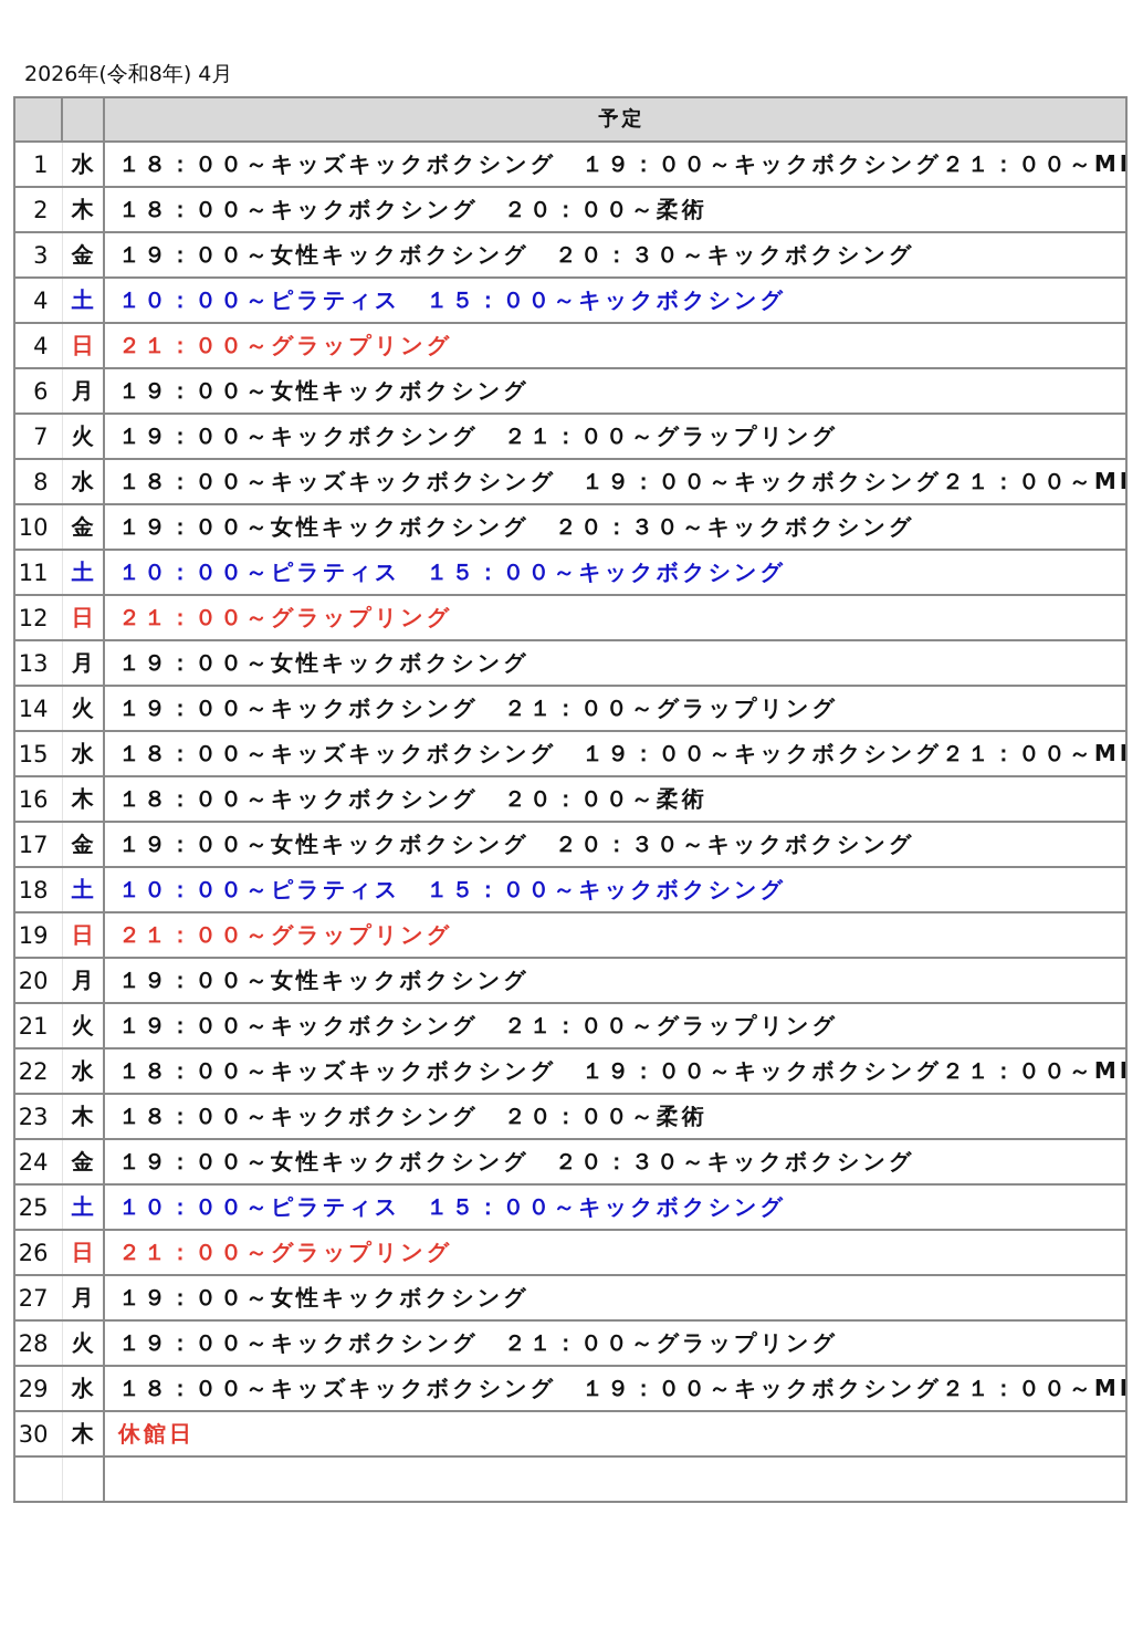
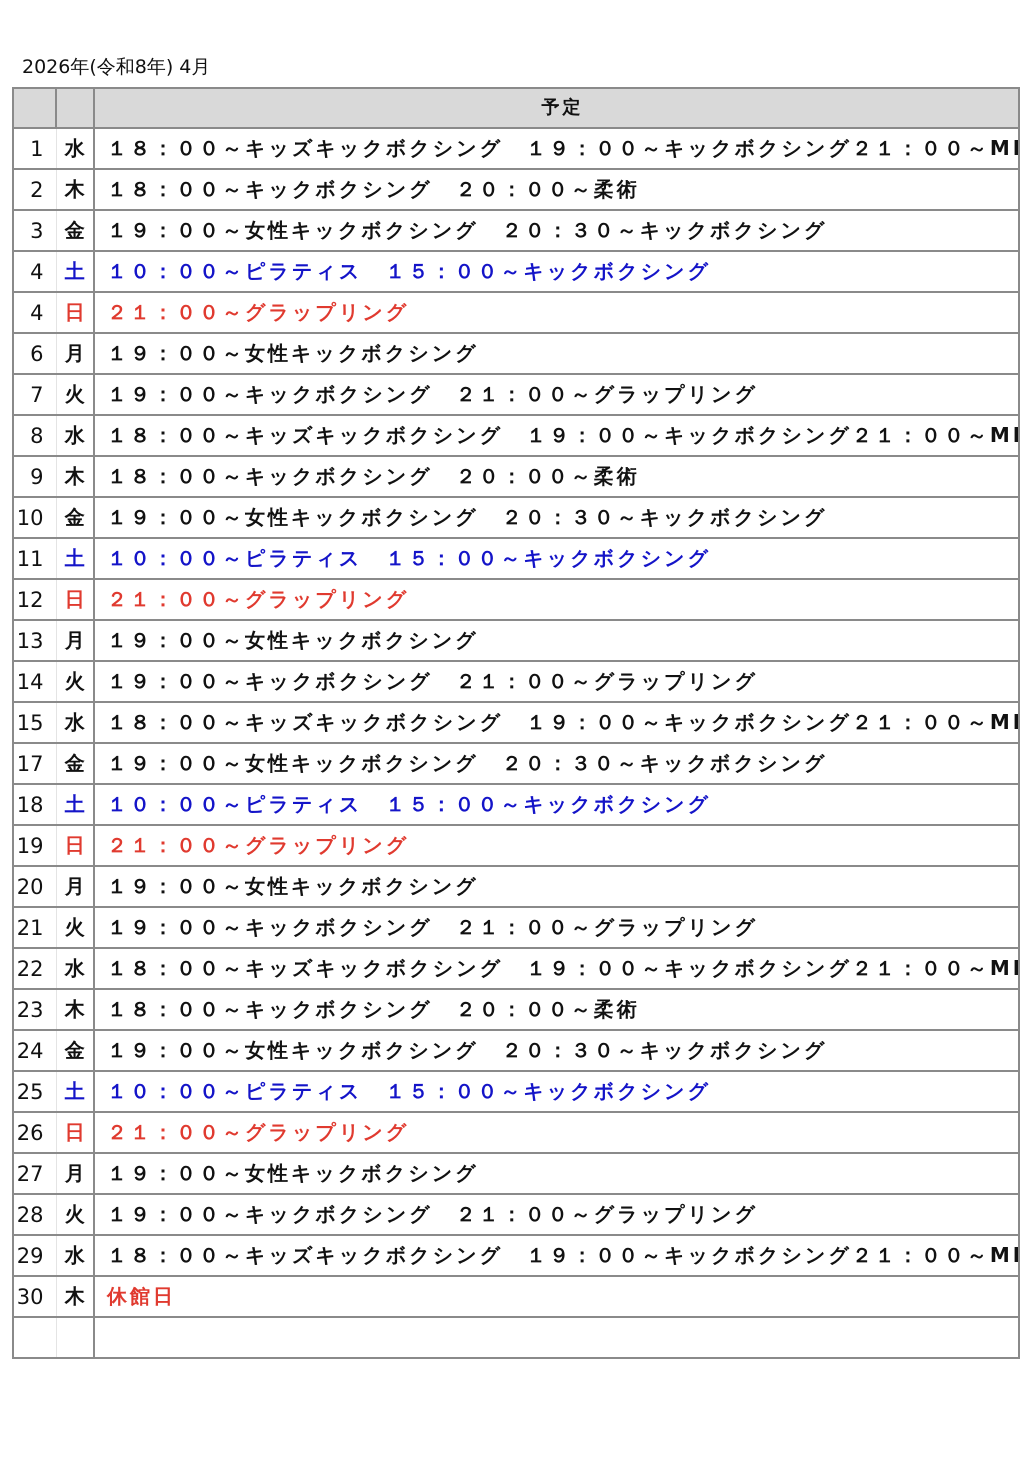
  2026年(令和8年) 4月
  		予定
  1	水	１８：００～キッズキックボクシング １９：００～キックボクシング２１：００～M
  2	木	１８：００～キックボクシング ２０：００～柔術
  3	金	１９：００～女性キックボクシング ２０：３０～キックボクシング
  4	土	１０：００～ピラティス １５：００～キックボクシング
  4	日	２１：００～グラップリング
  6	月	１９：００～女性キックボクシング
  7	火	１９：００～キックボクシング ２１：００～グラップリング
  8	水	１８：００～キッズキックボクシング １９：００～キックボクシング２１：００～M
+ 9	木	１８：００～キックボクシング ２０：００～柔術
  10	金	１９：００～女性キックボクシング ２０：３０～キックボクシング
  11	土	１０：００～ピラティス １５：００～キックボクシング
  12	日	２１：００～グラップリング
  13	月	１９：００～女性キックボクシング
  14	火	１９：００～キックボクシング ２１：００～グラップリング
  15	水	１８：００～キッズキックボクシング １９：００～キックボクシング２１：００～M
- 16	木	１８：００～キックボクシング ２０：００～柔術
  17	金	１９：００～女性キックボクシング ２０：３０～キックボクシング
  18	土	１０：００～ピラティス １５：００～キックボクシング
  19	日	２１：００～グラップリング
  20	月	１９：００～女性キックボクシング
  21	火	１９：００～キックボクシング ２１：００～グラップリング
  22	水	１８：００～キッズキックボクシング １９：００～キックボクシング２１：００～M
  23	木	１８：００～キックボクシング ２０：００～柔術
  24	金	１９：００～女性キックボクシング ２０：３０～キックボクシング
  25	土	１０：００～ピラティス １５：００～キックボクシング
  26	日	２１：００～グラップリング
  27	月	１９：００～女性キックボクシング
  28	火	１９：００～キックボクシング ２１：００～グラップリング
  29	水	１８：００～キッズキックボクシング １９：００～キックボクシング２１：００～M
  30	木	休館日
